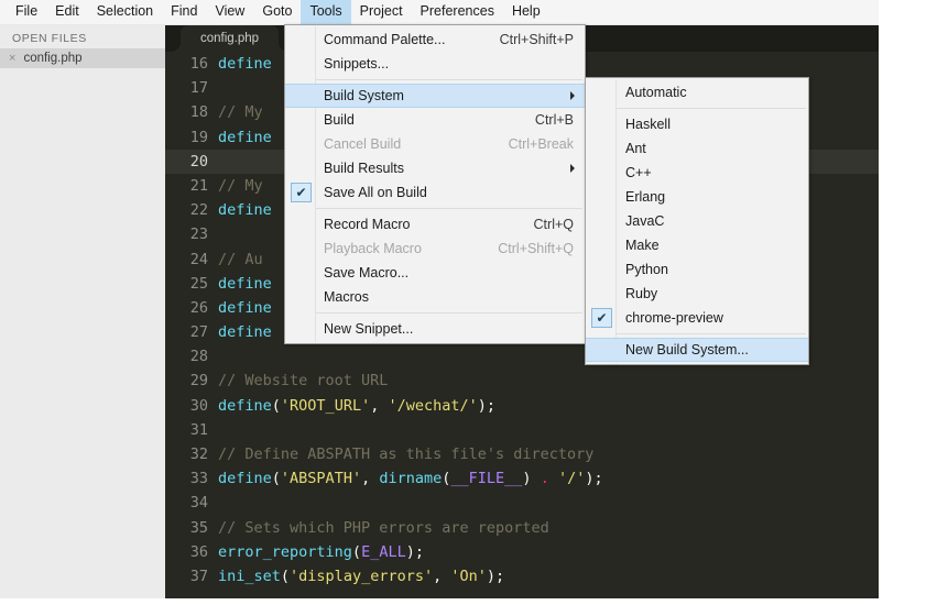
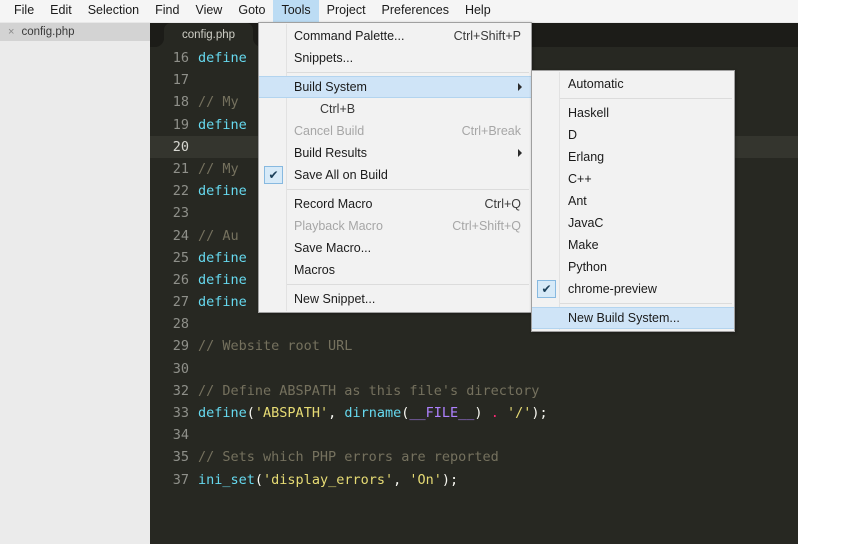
  File
  Edit
  Selection
  Find
  View
  Goto
  Tools
  Project
  Preferences
  Help
- OPEN FILES
  ×
  config.php
  config.php
  16
  define
  17
  18
  // My
  19
  define
  20
  21
  // My
  22
  define
  23
  24
  // Au
  25
  define
  26
  define
  27
  define
  28
  29
  // Website root URL
  30
- define('ROOT_URL', '/wechat/');
- 31
  32
  // Define ABSPATH as this file's directory
  33
  define('ABSPATH', dirname(__FILE__) . '/');
  34
  35
  // Sets which PHP errors are reported
- 36
- error_reporting(E_ALL);
  37
  ini_set('display_errors', 'On');
  Command Palette...
  Ctrl+Shift+P
  Snippets...
  Build System
- Build
  Ctrl+B
  Cancel Build
  Ctrl+Break
  Build Results
  ✔
  Save All on Build
  Record Macro
  Ctrl+Q
  Playback Macro
  Ctrl+Shift+Q
  Save Macro...
  Macros
  New Snippet...
  Automatic
  Haskell
+ D
- Ant
+ Erlang
  C++
- Erlang
+ Ant
  JavaC
  Make
  Python
- Ruby
  ✔
  chrome-preview
  New Build System...
